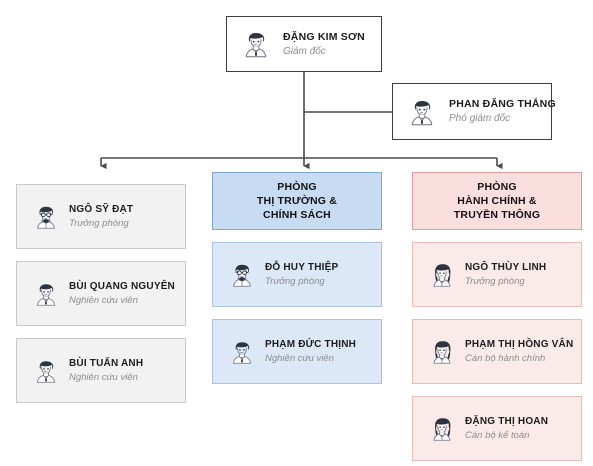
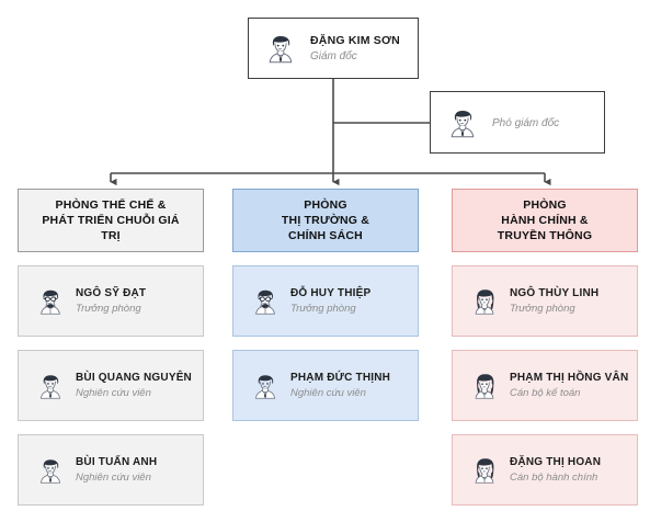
  ĐẶNG KIM SƠN
  Giám đốc
- PHAN ĐĂNG THẮNG
  Phó giám đốc
+ PHÒNG THỂ CHẾ &
+ PHÁT TRIỂN CHUỖI GIÁ
+ TRỊ
  NGÔ SỸ ĐẠT
  Trưởng phòng
  BÙI QUANG NGUYÊN
  Nghiên cứu viên
  BÙI TUẤN ANH
  Nghiên cứu viên
  PHÒNG
  THỊ TRƯỜNG &
  CHÍNH SÁCH
  ĐỖ HUY THIỆP
  Trưởng phòng
  PHẠM ĐỨC THỊNH
  Nghiên cứu viên
  PHÒNG
  HÀNH CHÍNH &
  TRUYỀN THÔNG
  NGÔ THÙY LINH
  Trưởng phòng
  PHẠM THỊ HỒNG VÂN
- Cán bộ hành chính
+ Cán bộ kế toán
  ĐẶNG THỊ HOAN
- Cán bộ kế toán
+ Cán bộ hành chính
